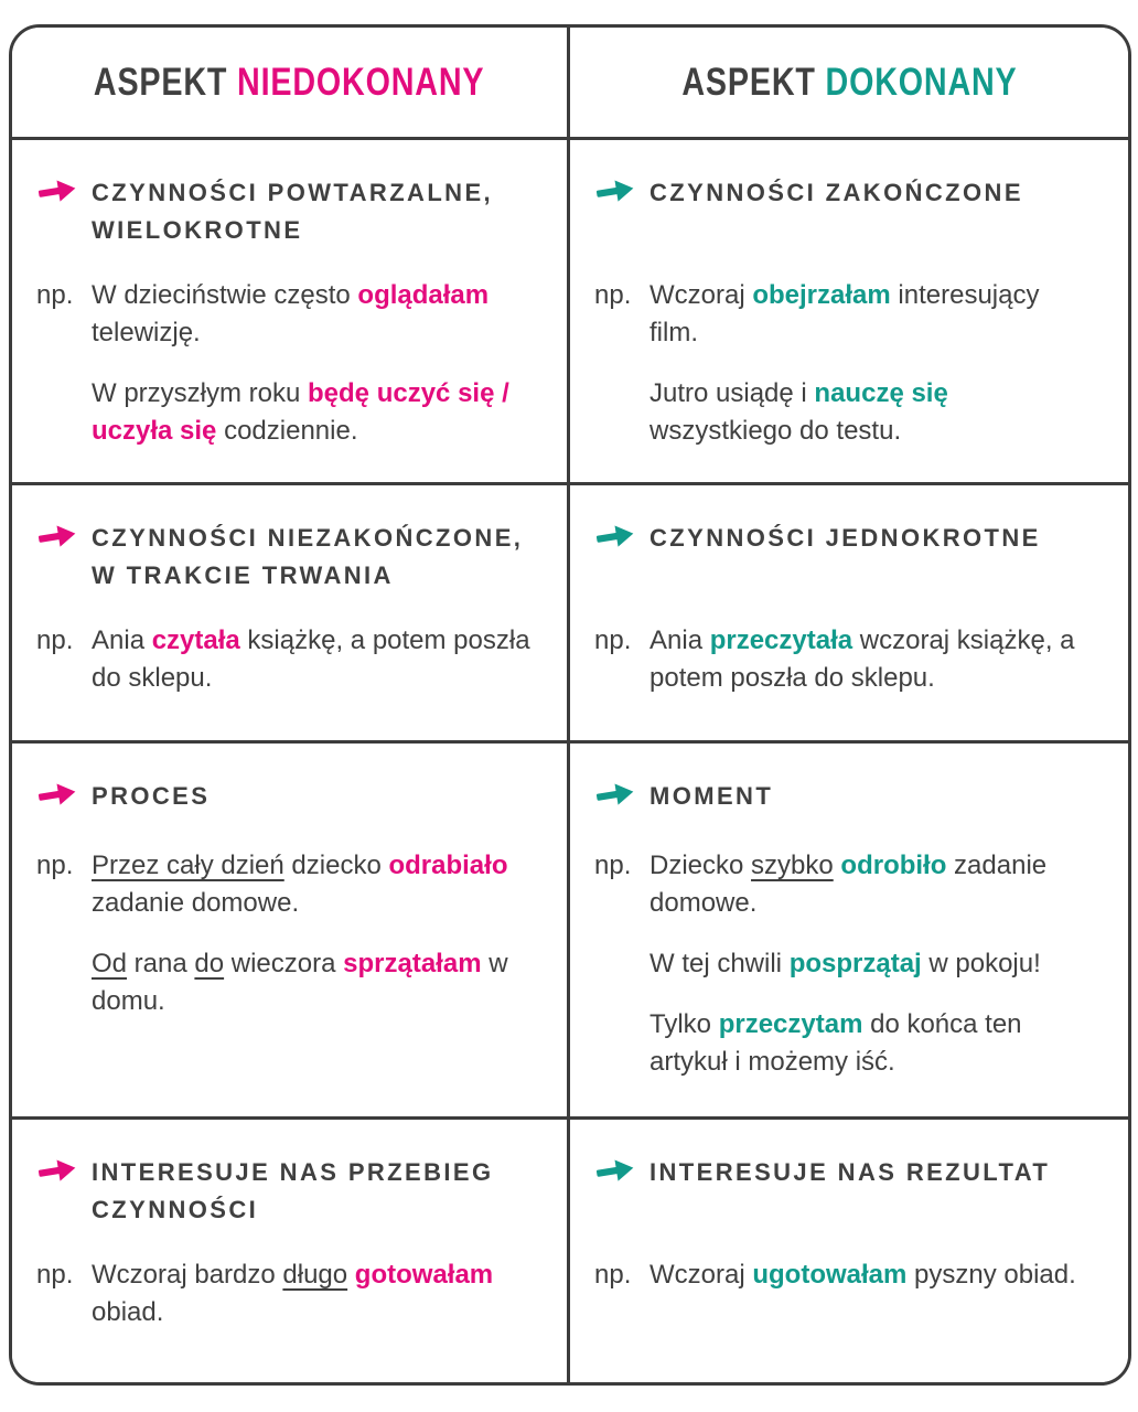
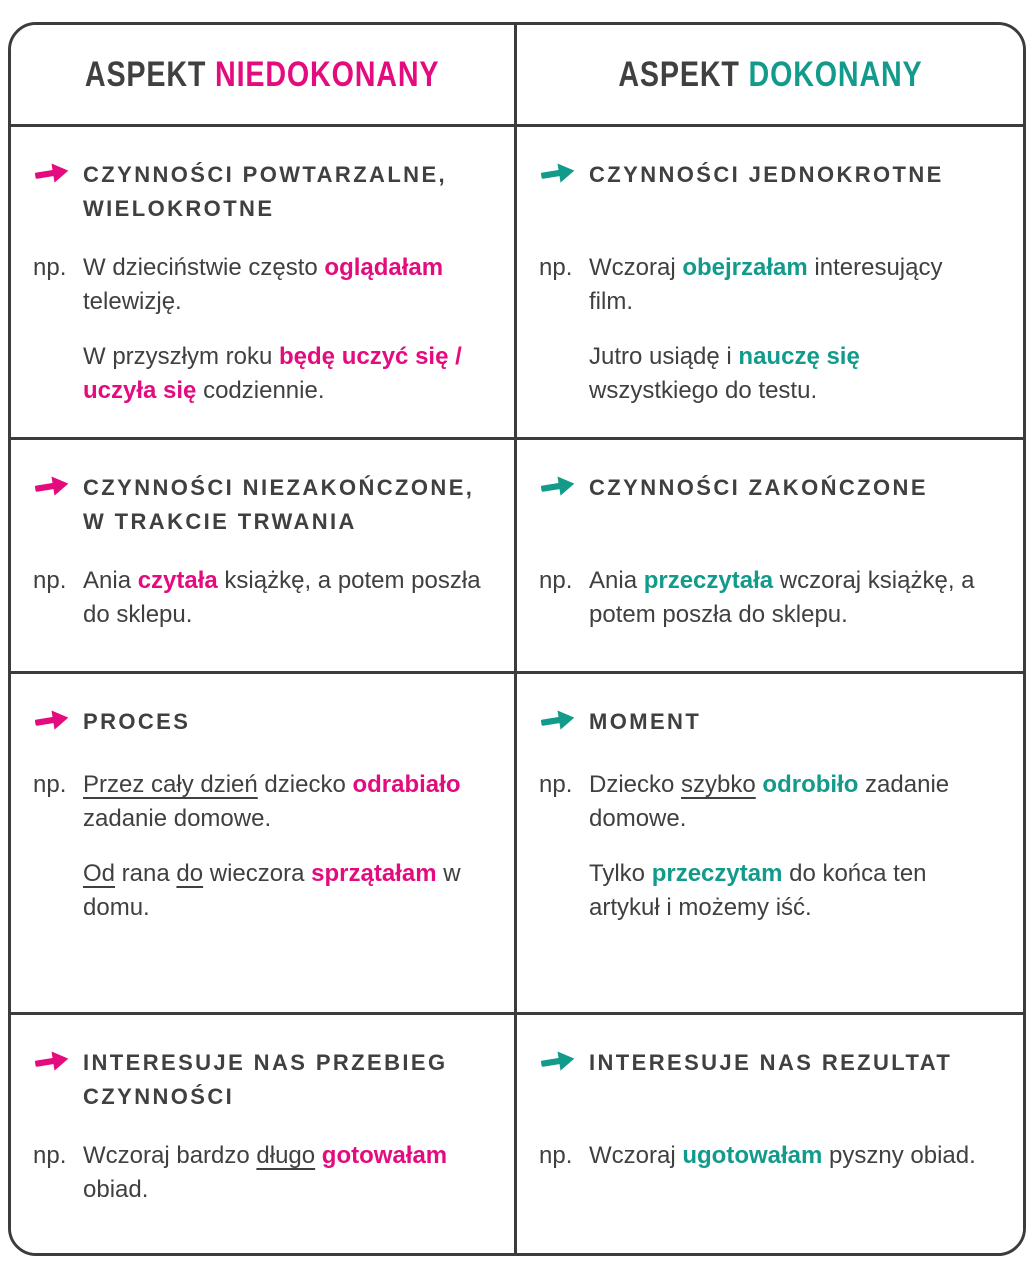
  ASPEKT NIEDOKONANY
  ASPEKT DOKONANY
  CZYNNOŚCI POWTARZALNE,
  WIELOKROTNE
  np.
  W dzieciństwie często oglądałam telewizję.
  W przyszłym roku będę uczyć się / uczyła się codziennie.
- CZYNNOŚCI ZAKOŃCZONE
+ CZYNNOŚCI JEDNOKROTNE
  np.
  Wczoraj obejrzałam interesujący film.
  Jutro usiądę i nauczę się wszystkiego do testu.
  CZYNNOŚCI NIEZAKOŃCZONE,
  W TRAKCIE TRWANIA
  np.
  Ania czytała książkę, a potem poszła do sklepu.
- CZYNNOŚCI JEDNOKROTNE
+ CZYNNOŚCI ZAKOŃCZONE
  np.
  Ania przeczytała wczoraj książkę, a potem poszła do sklepu.
  PROCES
  np.
  Przez cały dzień dziecko odrabiało zadanie domowe.
  Od rana do wieczora sprzątałam w domu.
  MOMENT
  np.
  Dziecko szybko odrobiło zadanie domowe.
- W tej chwili posprzątaj w pokoju!
  Tylko przeczytam do końca ten artykuł i możemy iść.
  INTERESUJE NAS PRZEBIEG
  CZYNNOŚCI
  np.
  Wczoraj bardzo długo gotowałam obiad.
  INTERESUJE NAS REZULTAT
  np.
  Wczoraj ugotowałam pyszny obiad.
